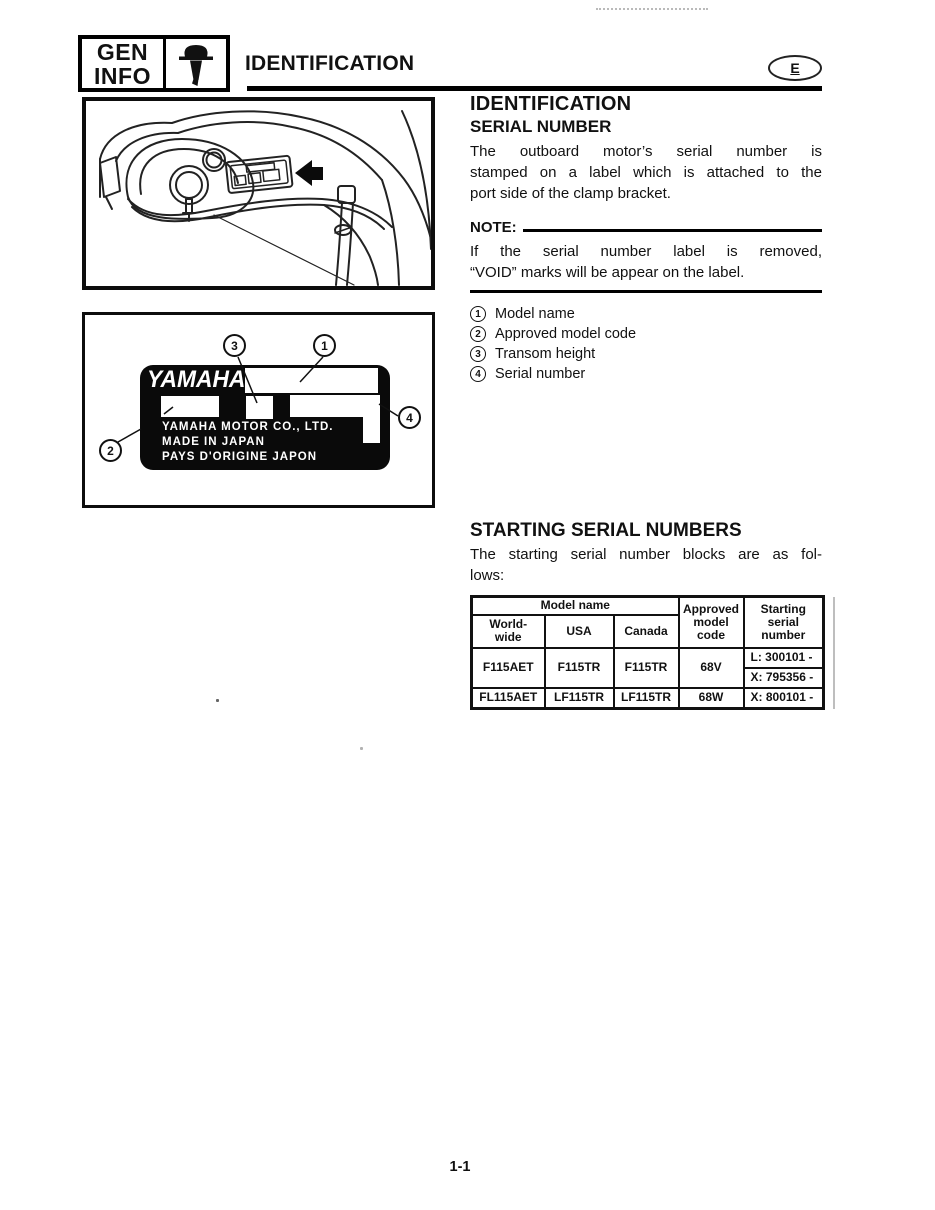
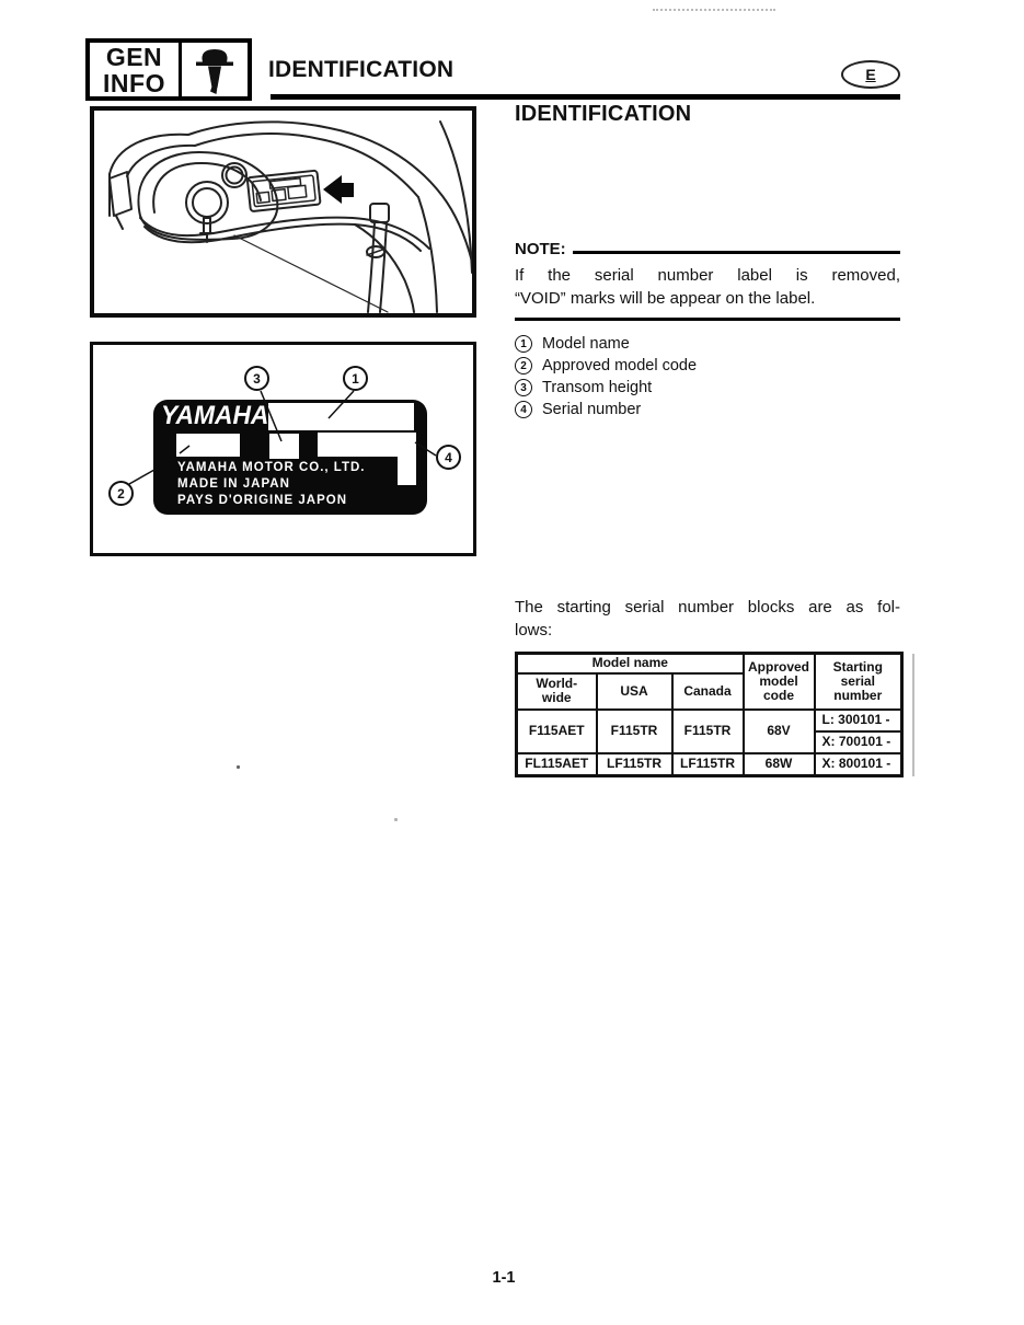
  GEN
  INFO
  IDENTIFICATION
  E
  YAMAHA
  YAMAHA MOTOR CO., LTD.
  MADE IN JAPAN
  PAYS D'ORIGINE JAPON
  3
  1
  4
  2
  IDENTIFICATION
- SERIAL NUMBER
- The outboard motor’s serial number is
- stamped on a label which is attached to the
- port side of the clamp bracket.
  NOTE:
  If the serial number label is removed,
  “VOID” marks will be appear on the label.
  1
  Model name
  2
  Approved model code
  3
  Transom height
  4
  Serial number
- STARTING SERIAL NUMBERS
  The starting serial number blocks are as fol-
  lows:
  Model name	Approved model code	Starting serial number
  World- wide	USA	Canada
  F115AET	F115TR	F115TR	68V	L: 300101 -
- X: 795356 -
+ X: 700101 -
  FL115AET	LF115TR	LF115TR	68W	X: 800101 -
  1-1
